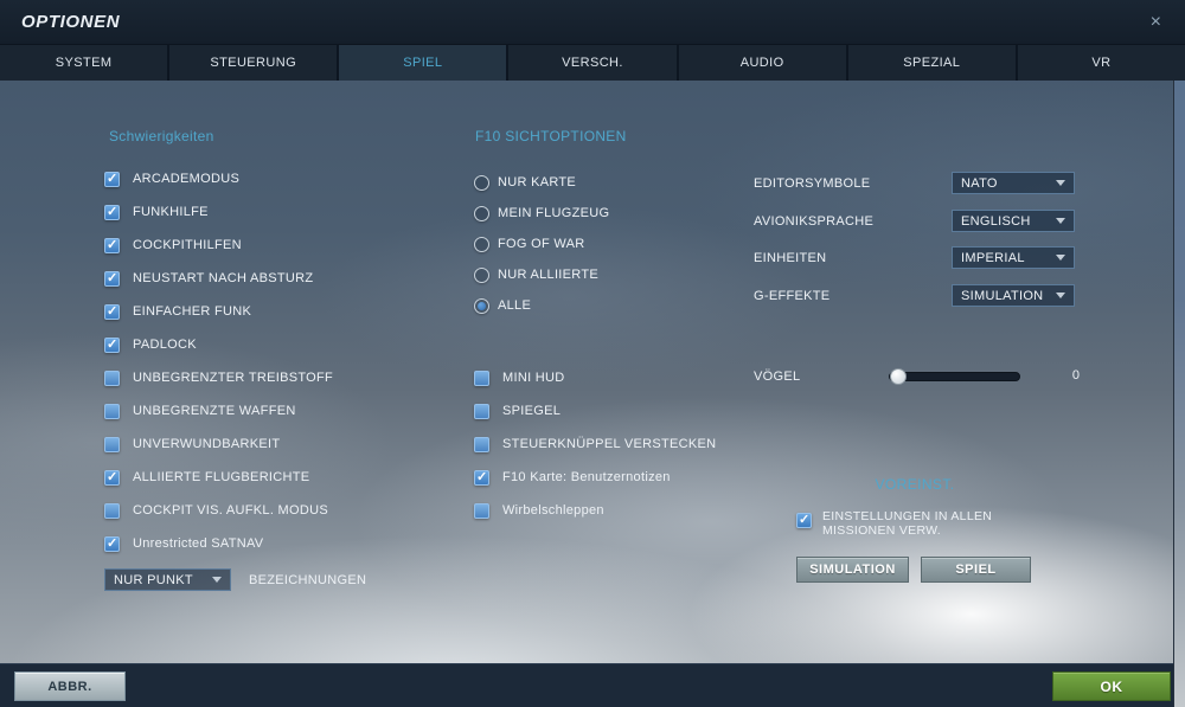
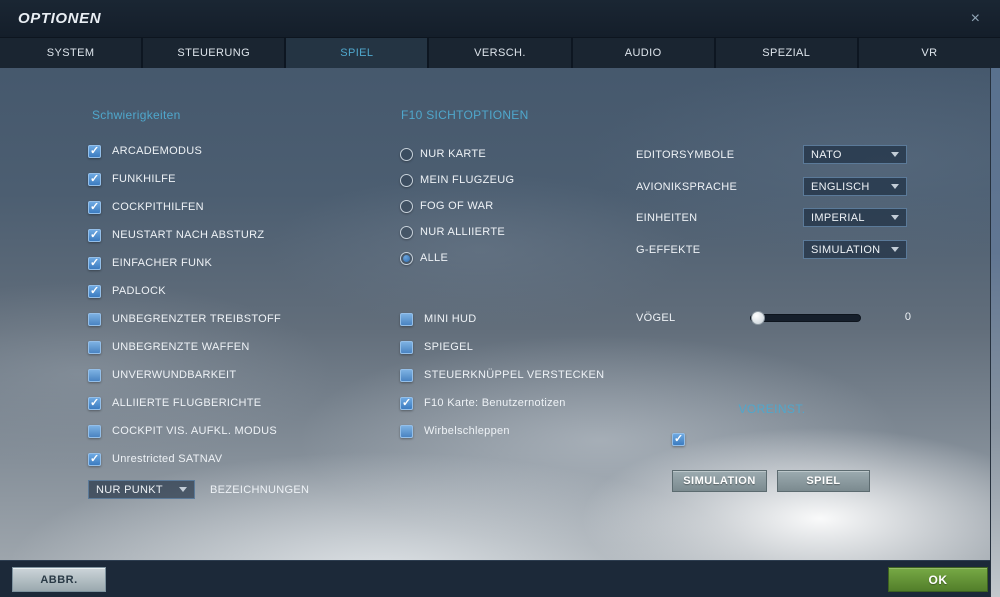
  OPTIONEN
  ×
  SYSTEM
  STEUERUNG
  SPIEL
  VERSCH.
  AUDIO
  SPEZIAL
  VR
  Schwierigkeiten
  ARCADEMODUS
  FUNKHILFE
  COCKPITHILFEN
  NEUSTART NACH ABSTURZ
  EINFACHER FUNK
  PADLOCK
  UNBEGRENZTER TREIBSTOFF
  UNBEGRENZTE WAFFEN
  UNVERWUNDBARKEIT
  ALLIIERTE FLUGBERICHTE
  COCKPIT VIS. AUFKL. MODUS
  Unrestricted SATNAV
  NUR PUNKT
  BEZEICHNUNGEN
  F10 SICHTOPTIONEN
  NUR KARTE
  MEIN FLUGZEUG
  FOG OF WAR
  NUR ALLIIERTE
  ALLE
  MINI HUD
  SPIEGEL
  STEUERKNÜPPEL VERSTECKEN
  F10 Karte: Benutzernotizen
  Wirbelschleppen
  EDITORSYMBOLE
  NATO
  AVIONIKSPRACHE
  ENGLISCH
  EINHEITEN
  IMPERIAL
  G-EFFEKTE
  SIMULATION
  VÖGEL
  0
  VOREINST.
- EINSTELLUNGEN IN ALLEN
- MISSIONEN VERW.
  SIMULATION
  SPIEL
  ABBR.
  OK
